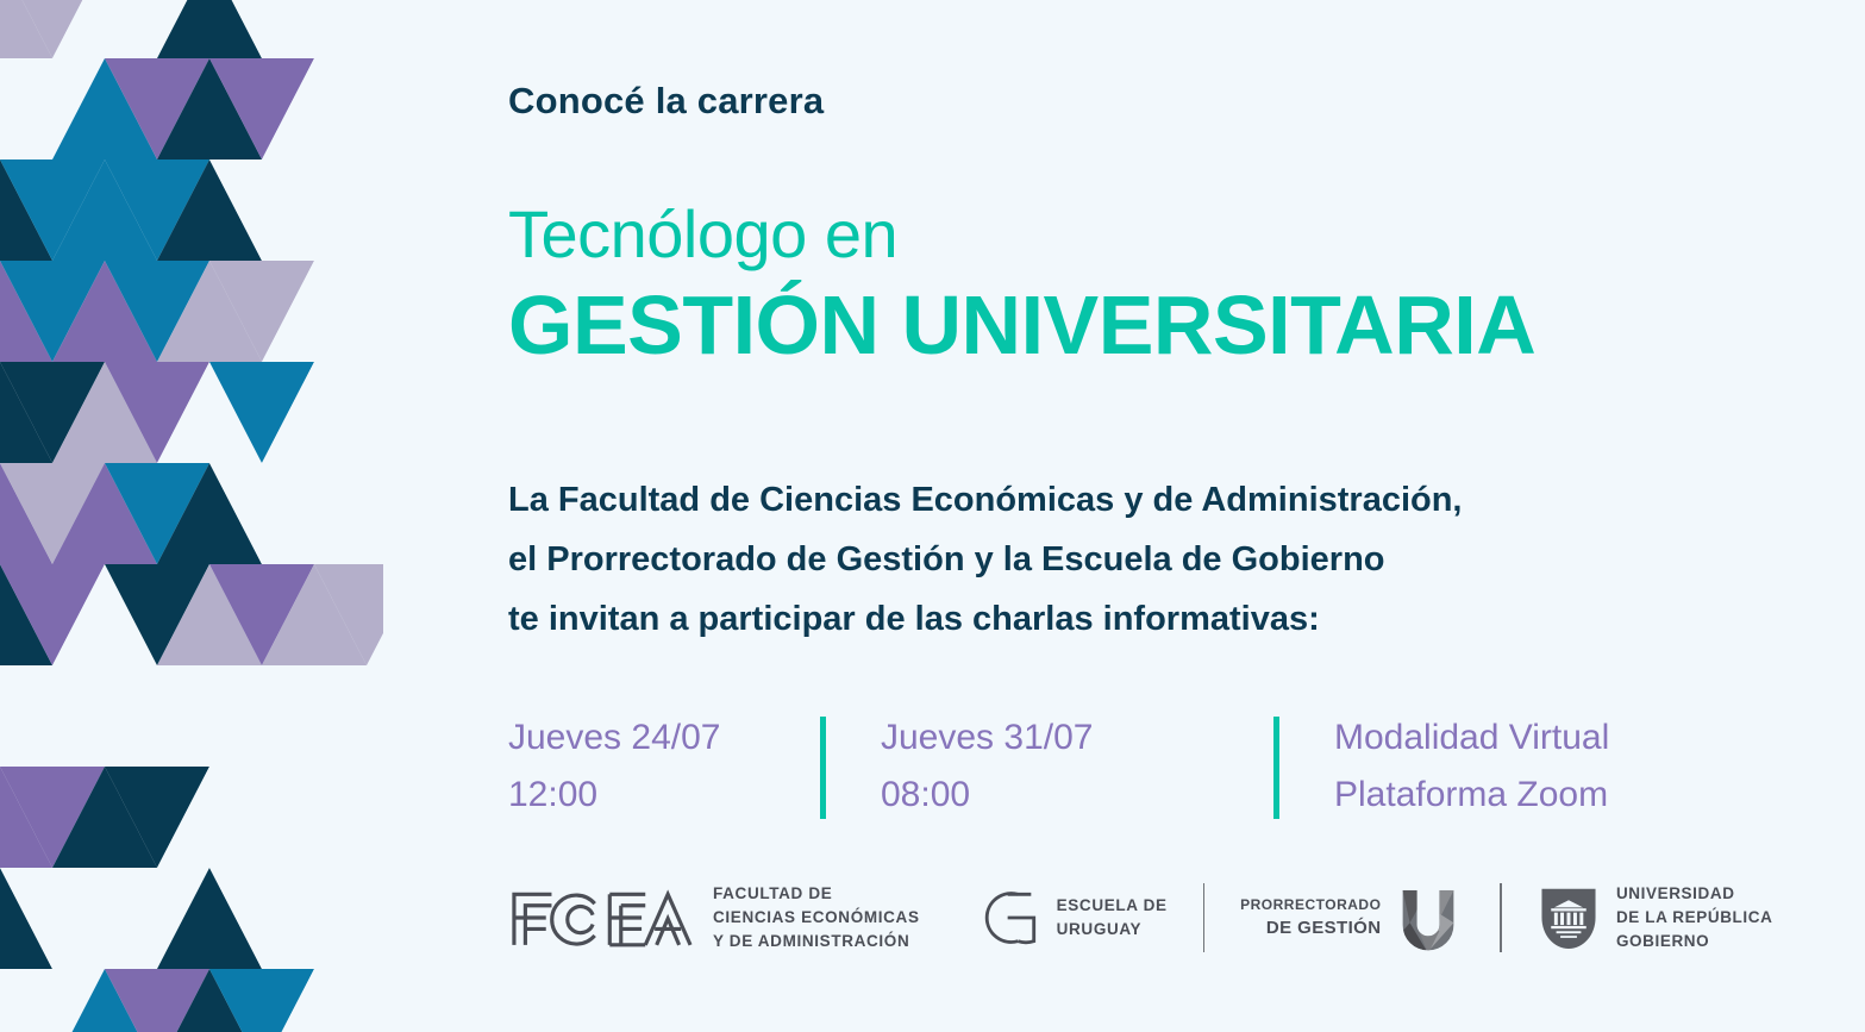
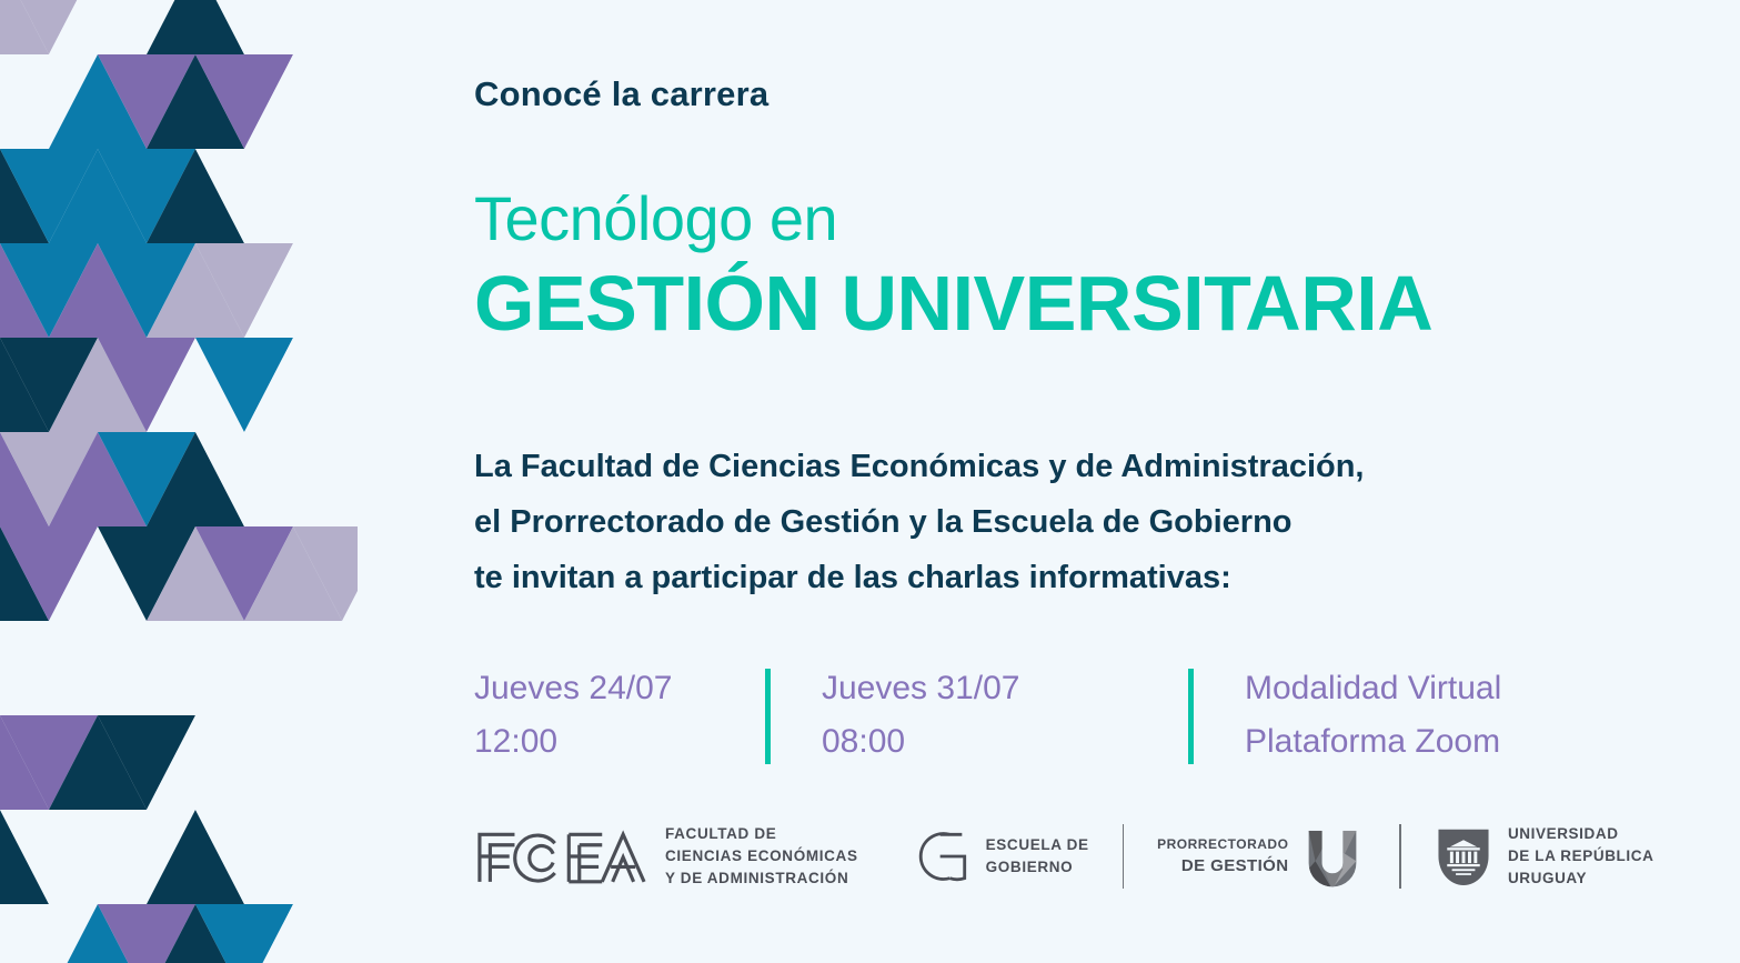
  Conocé la carrera
  Tecnólogo en
  GESTIÓN UNIVERSITARIA
  La Facultad de Ciencias Económicas y de Administración,
  el Prorrectorado de Gestión y la Escuela de Gobierno
  te invitan a participar de las charlas informativas:
  Jueves 24/07
  12:00
  Jueves 31/07
  08:00
  Modalidad Virtual
  Plataforma Zoom
  FACULTAD DE
  CIENCIAS ECONÓMICAS
  Y DE ADMINISTRACIÓN
  ESCUELA DE
- URUGUAY
+ GOBIERNO
  PRORRECTORADO
  DE GESTIÓN
  UNIVERSIDAD
  DE LA REPÚBLICA
- GOBIERNO
+ URUGUAY
